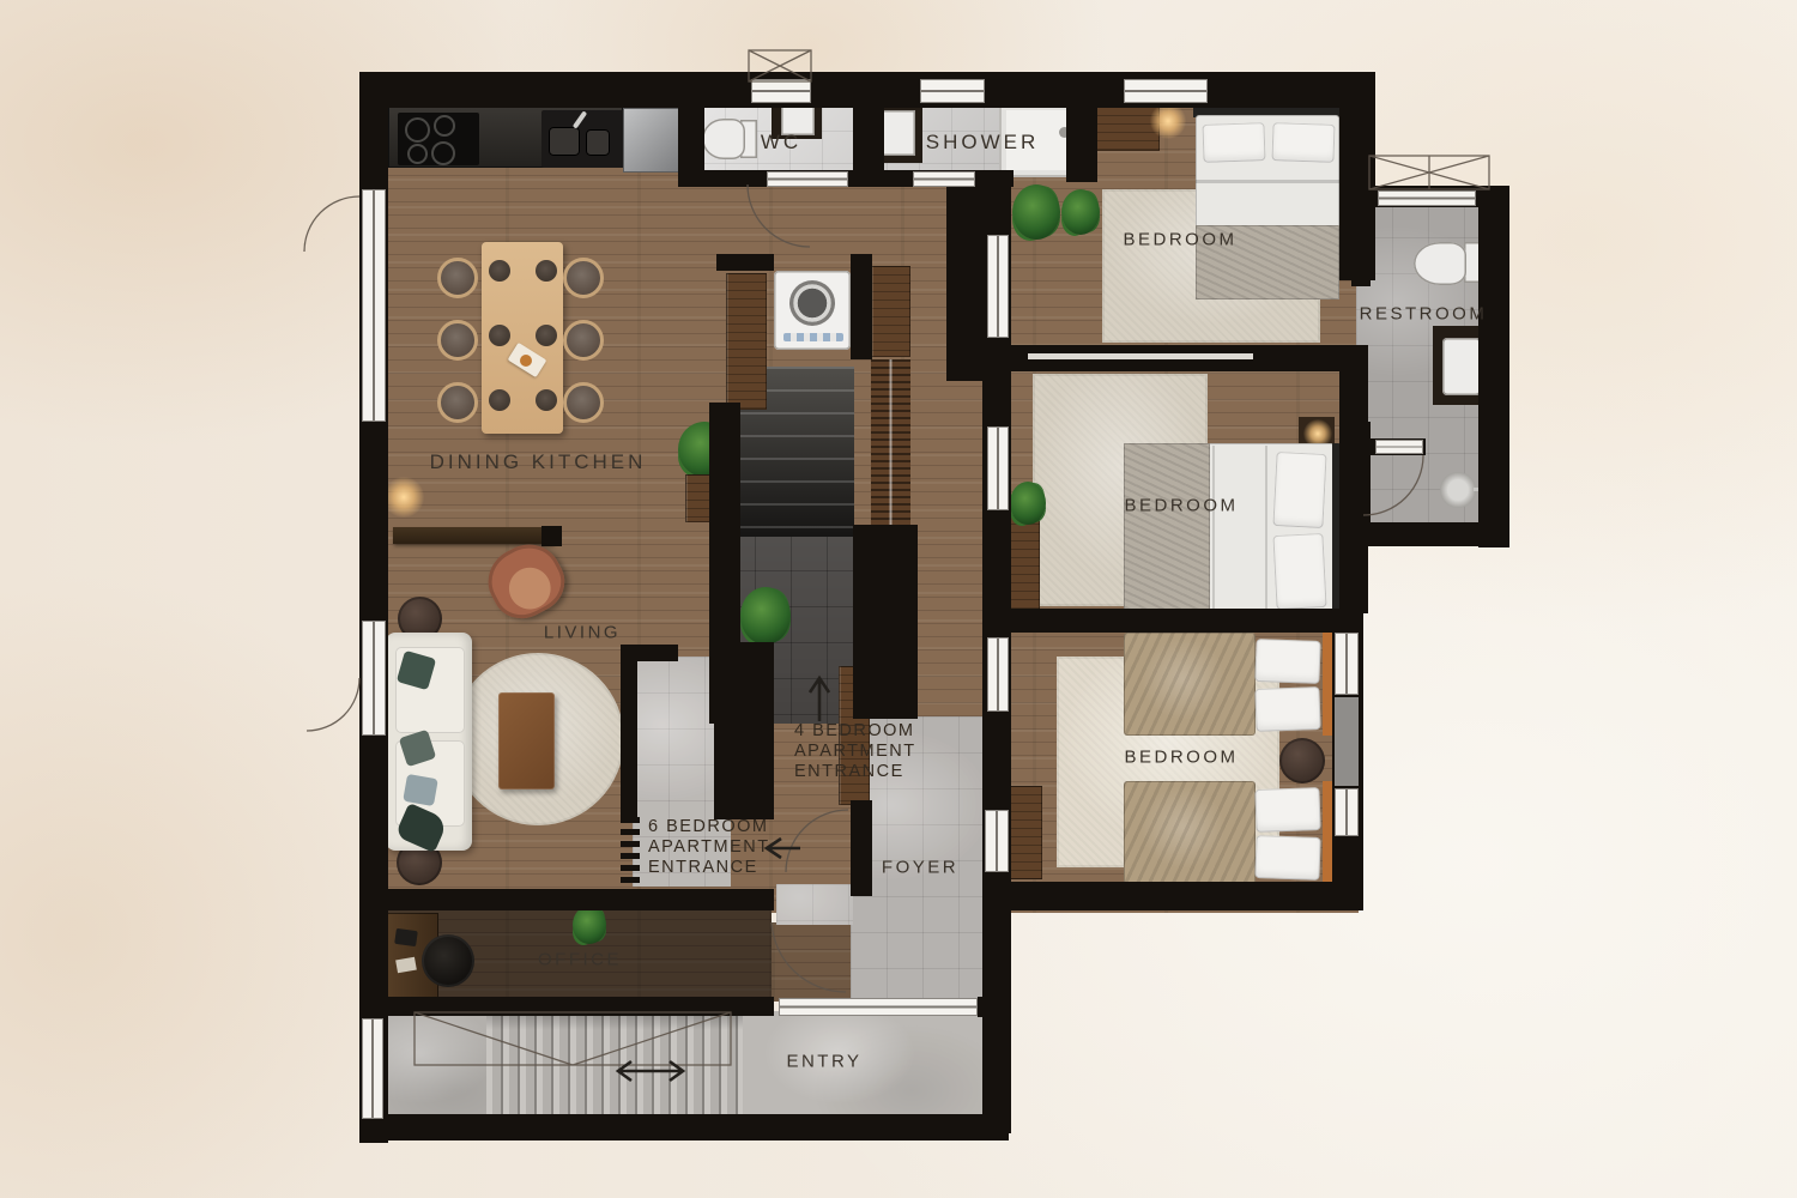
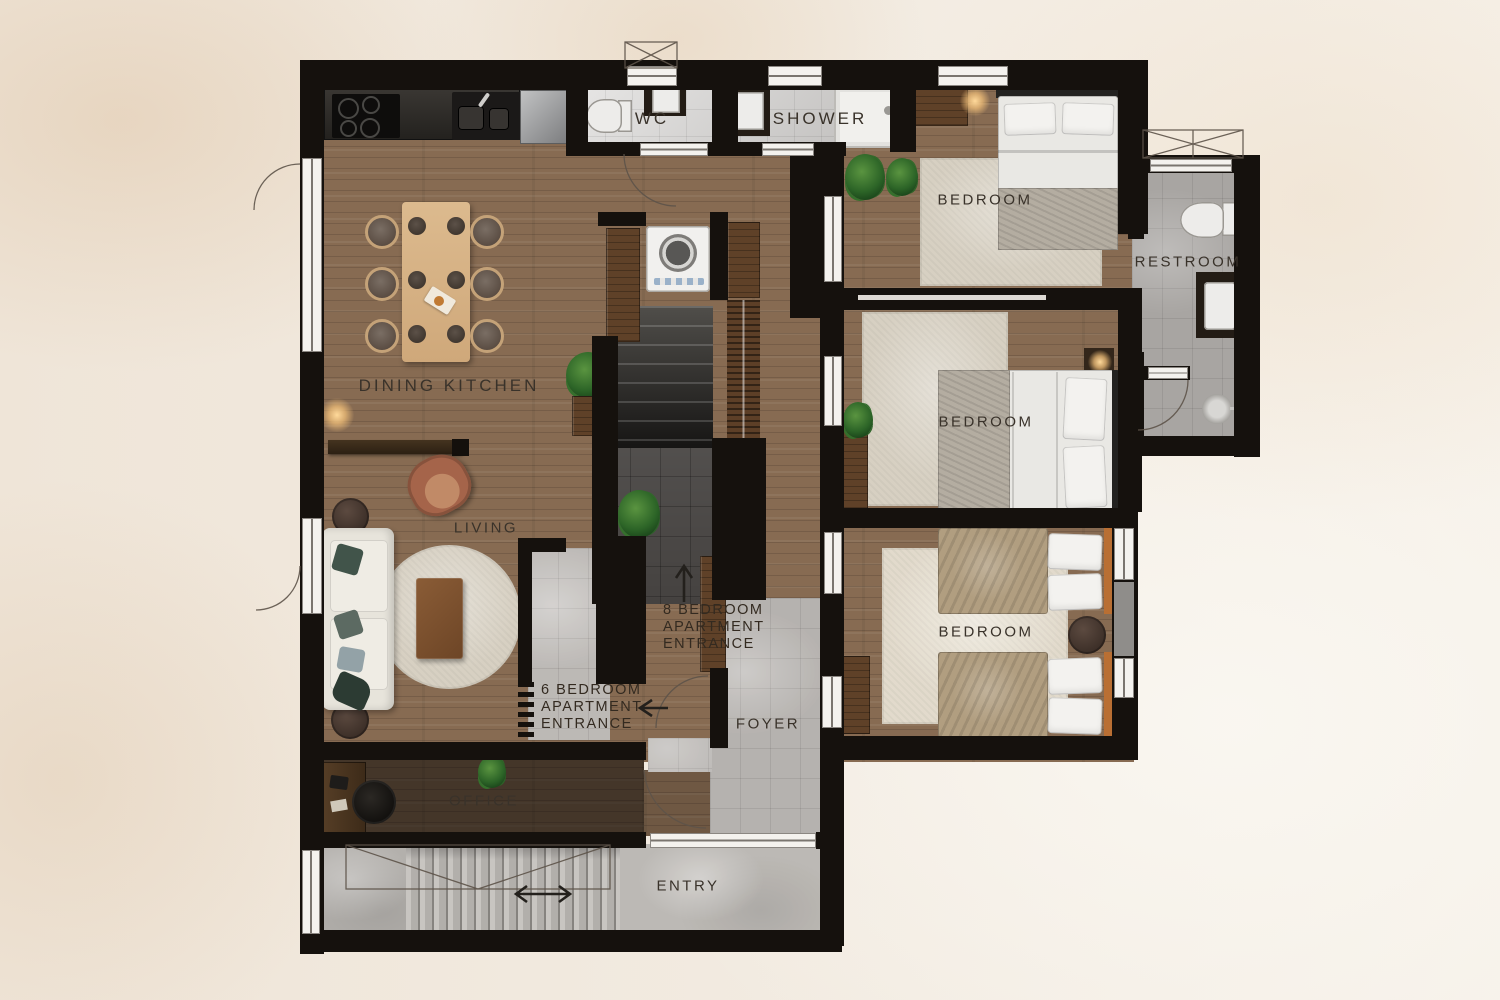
  DINING KITCHEN
  WC
  SHOWER
  BEDROOM
  RESTROOM
  BEDROOM
  BEDROOM
  LIVING
  FOYER
  ENTRY
- 4 BEDROOM
+ 8 BEDROOM
  APARTMENT
  ENTRANCE
  6 BEDROOM
  APARTMENT
  ENTRANCE
